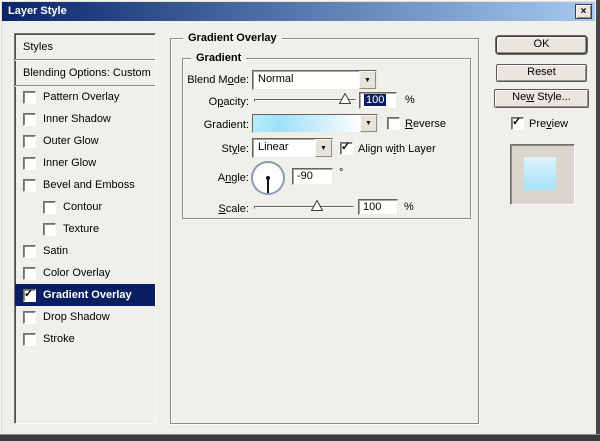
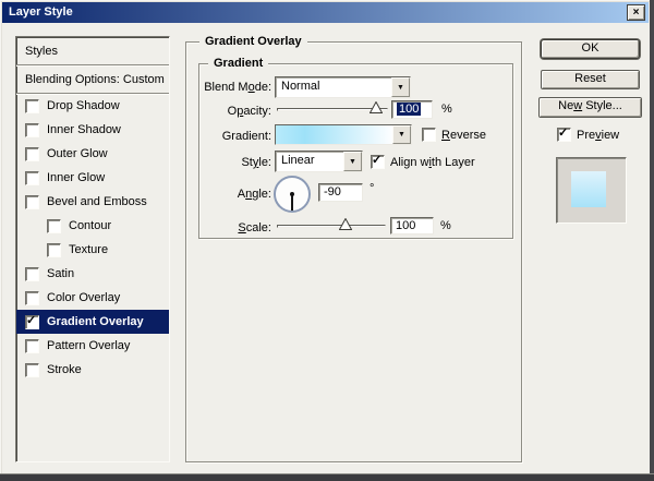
  Layer Style
  ×
  Styles
  Blending Options: Custom
- Pattern Overlay
+ Drop Shadow
  Inner Shadow
  Outer Glow
  Inner Glow
  Bevel and Emboss
  Contour
  Texture
  Satin
  Color Overlay
  ✓
  Gradient Overlay
- Drop Shadow
+ Pattern Overlay
  Stroke
  Gradient Overlay
  Gradient
  Blend Mode:
  Normal
  Opacity:
  100
  %
  Gradient:
  Reverse
  Style:
  Linear
  ✓
  Align with Layer
  Angle:
  -90
  °
  Scale:
  100
  %
  OK
  Reset
  New Style...
  ✓
  Preview
